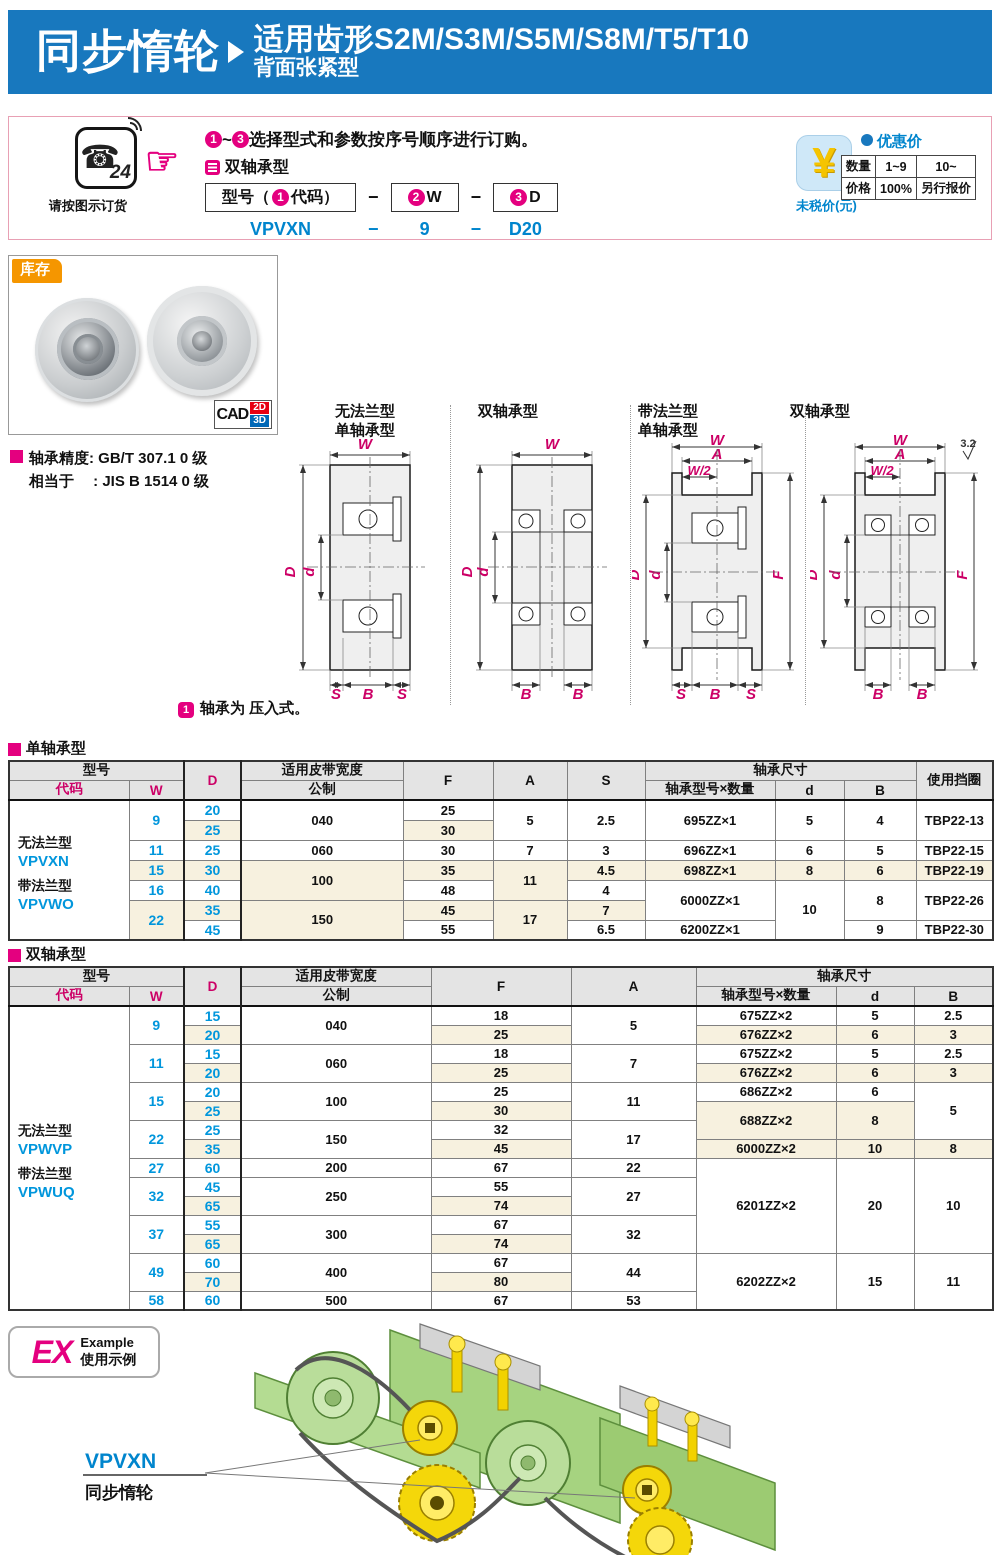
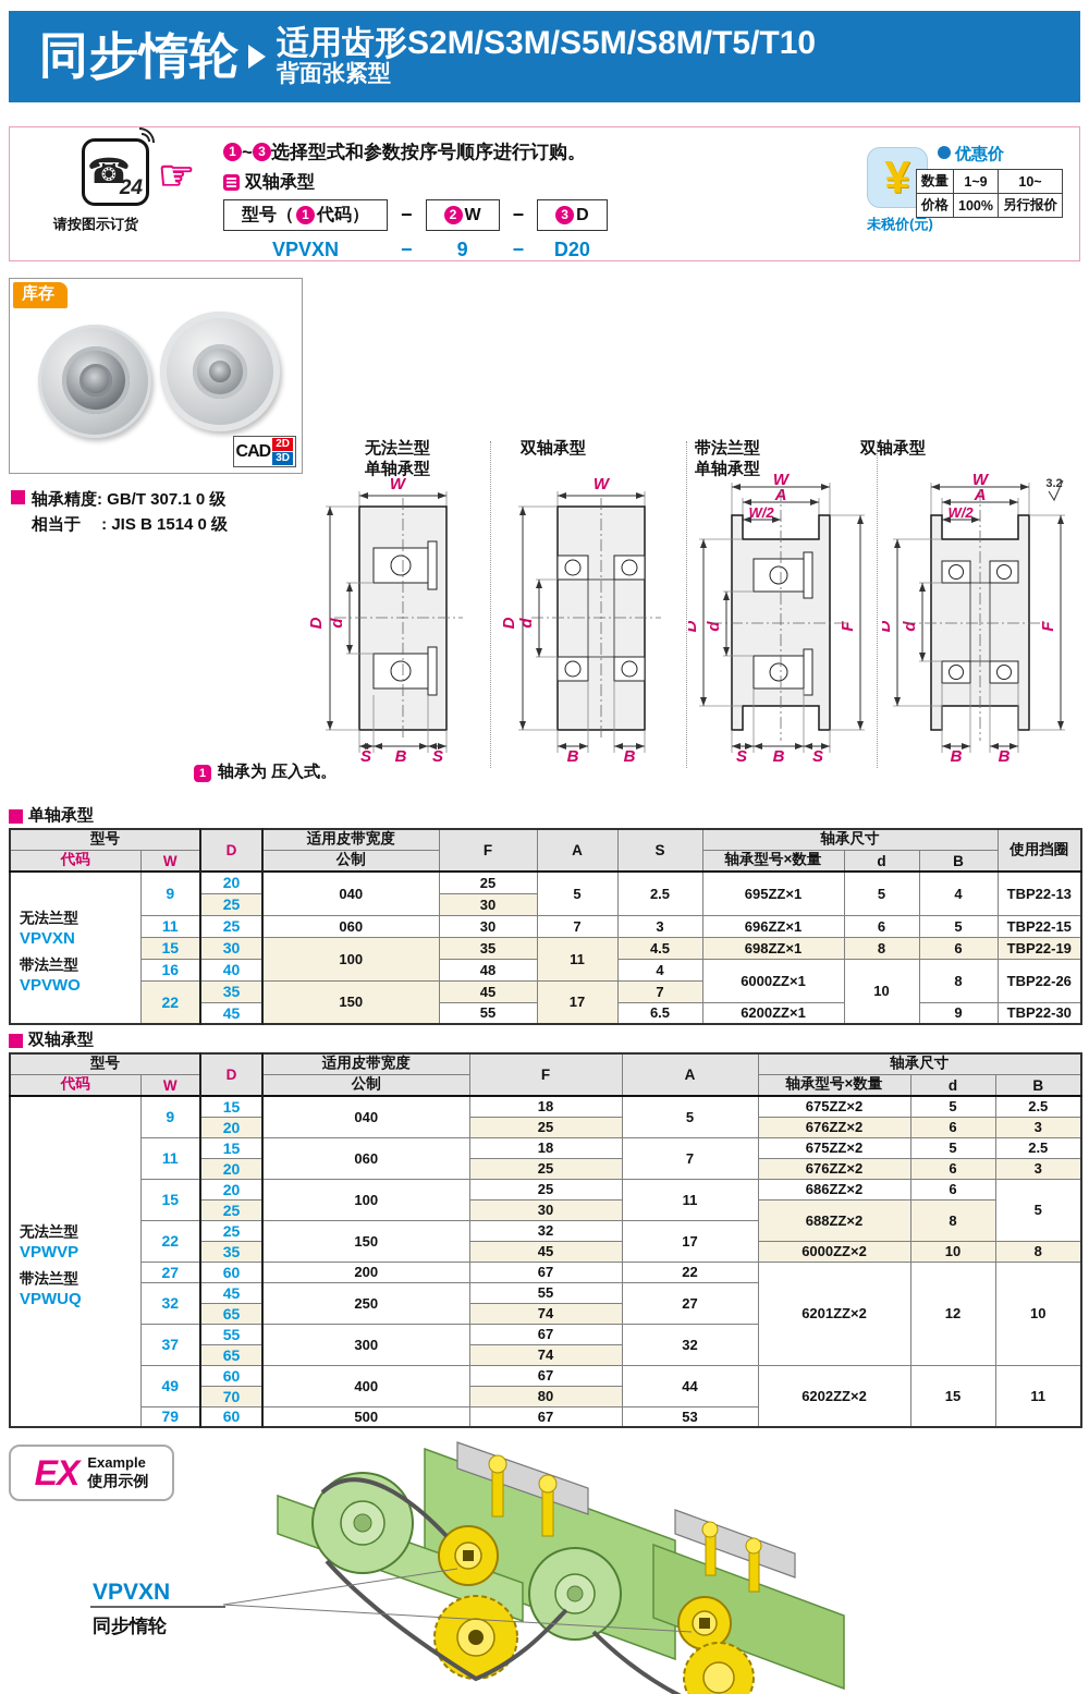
  同步惰轮
  适用齿形S2M/S3M/S5M/S8M/T5/T10
  背面张紧型
  ☎
  24
  请按图示订货
  ☞
  1 ~ 3 选择型式和参数按序号顺序进行订购。
  双轴承型
  型号（
  1
  代码）
  VPVXN
  −
  −
  2
  W
  9
  −
  −
  3
  D
  D20
  ¥
  未税价(元)
  优惠价
  数量	1~9	10~
  价格	100%	另行报价
  库存
  CAD
  2D
  3D
  轴承精度: GB/T 307.1 0 级
  相当于 : JIS B 1514 0 级
  无法兰型
  单轴承型
  双轴承型
  带法兰型
  单轴承型
  双轴承型
  W
  S
  B
  S
  W
  B
  B
  W
  W/2
  S
  B
  S
  W
  3.2
  W/2
  B
  B
  1
  轴承为 压入式。
  单轴承型
  型号	D	适用皮带宽度	F	A	S	轴承尺寸	使用挡圈
  代码	W	公制	轴承型号×数量	d	B
  无法兰型VPVXN带法兰型VPVWO	9	20	040	25	5	2.5	695ZZ×1	5	4	TBP22-13
  25	30
  11	25	060	30	7	3	696ZZ×1	6	5	TBP22-15
  15	30	100	35	11	4.5	698ZZ×1	8	6	TBP22-19
  16	40	48	4	6000ZZ×1	10	8	TBP22-26
  22	35	150	45	17	7
  45	55	6.5	6200ZZ×1	9	TBP22-30
  双轴承型
  型号	D	适用皮带宽度	F	A	轴承尺寸
  代码	W	公制	轴承型号×数量	d	B
  无法兰型VPWVP带法兰型VPWUQ	9	15	040	18	5	675ZZ×2	5	2.5
  20	25	676ZZ×2	6	3
  11	15	060	18	7	675ZZ×2	5	2.5
  20	25	676ZZ×2	6	3
  15	20	100	25	11	686ZZ×2	6	5
  25	30	688ZZ×2	8
  22	25	150	32	17
  35	45	6000ZZ×2	10	8
- 27	60	200	67	22	6201ZZ×2	20	10
+ 27	60	200	67	22	6201ZZ×2	12	10
  32	45	250	55	27
  65	74
  37	55	300	67	32
  65	74
  49	60	400	67	44	6202ZZ×2	15	11
  70	80
- 58	60	500	67	53
+ 79	60	500	67	53
  EX
  Example
  使用示例
  VPVXN
  同步惰轮
